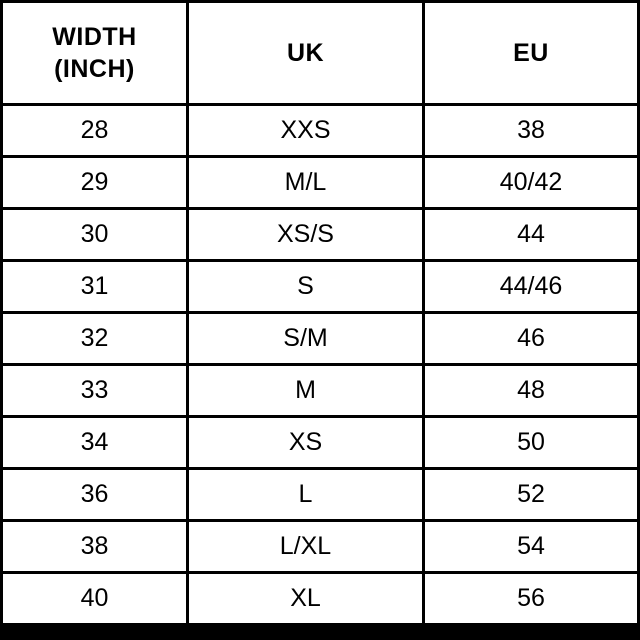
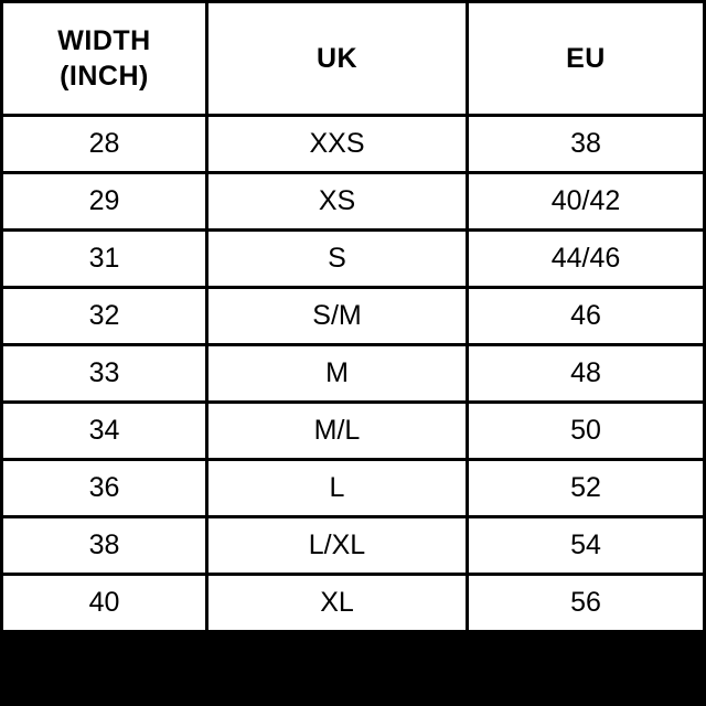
  WIDTH (INCH)	UK	EU
  28	XXS	38
- 29	M/L	40/42
+ 29	XS	40/42
- 30	XS/S	44
  31	S	44/46
  32	S/M	46
  33	M	48
- 34	XS	50
+ 34	M/L	50
  36	L	52
  38	L/XL	54
  40	XL	56
